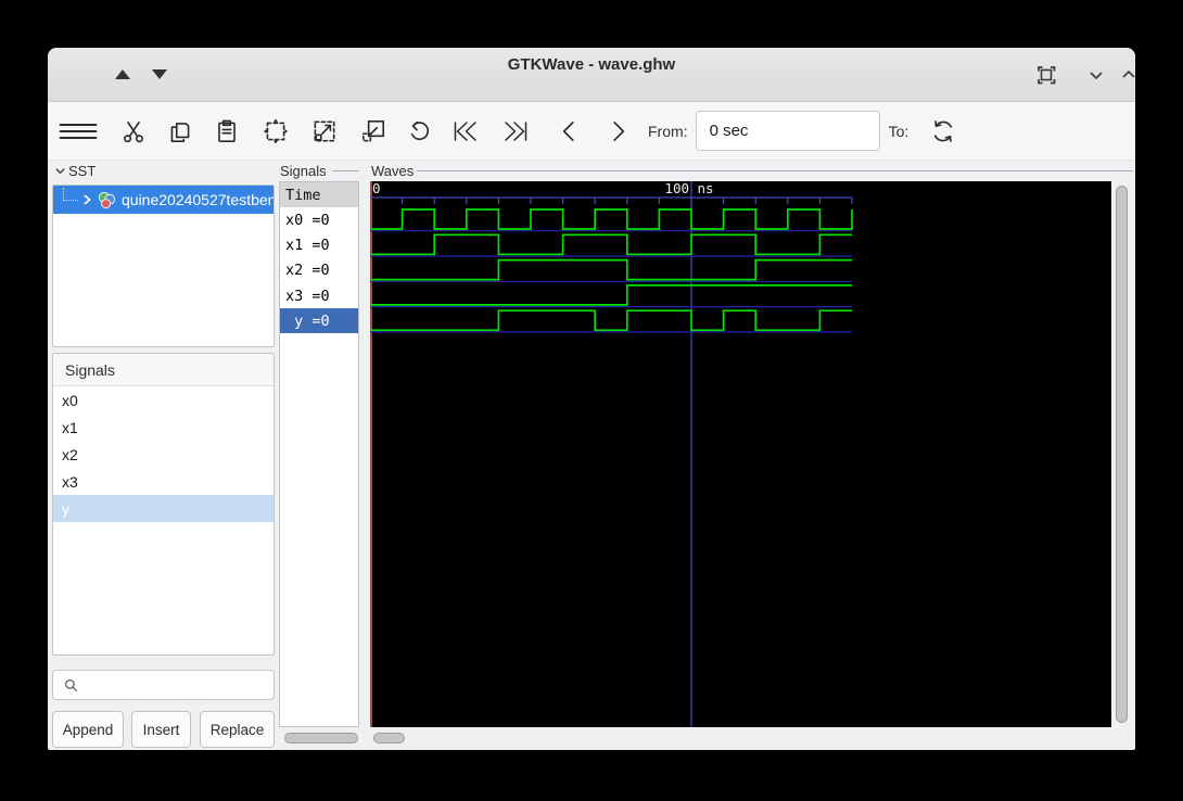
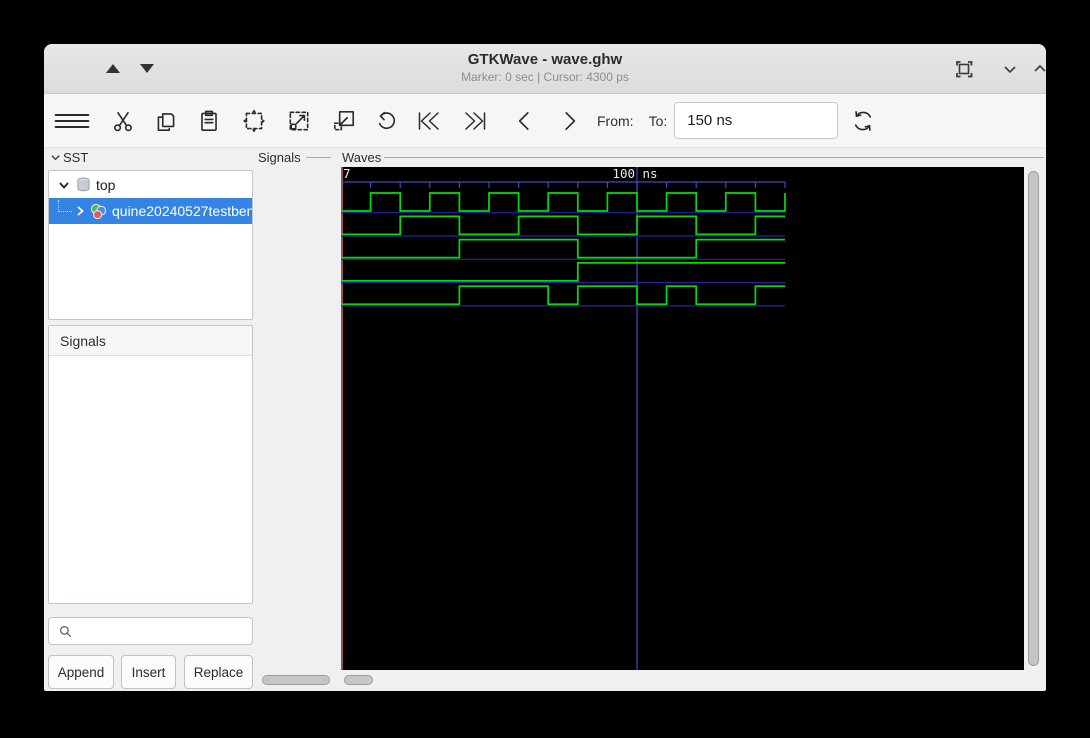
  GTKWave - wave.ghw
+ Marker: 0 sec | Cursor: 4300 ps
  From:
- 0 sec
  To:
+ 150 ns
  SST
+ top
  quine20240527testben
  Signals
- x0
- x1
- x2
- x3
- y
  Append
  Insert
  Replace
  Signals
  Waves
- Time
- x0 =0
- x1 =0
- x2 =0
- x3 =0
- y =0
- 0
+ 7
  100 ns
